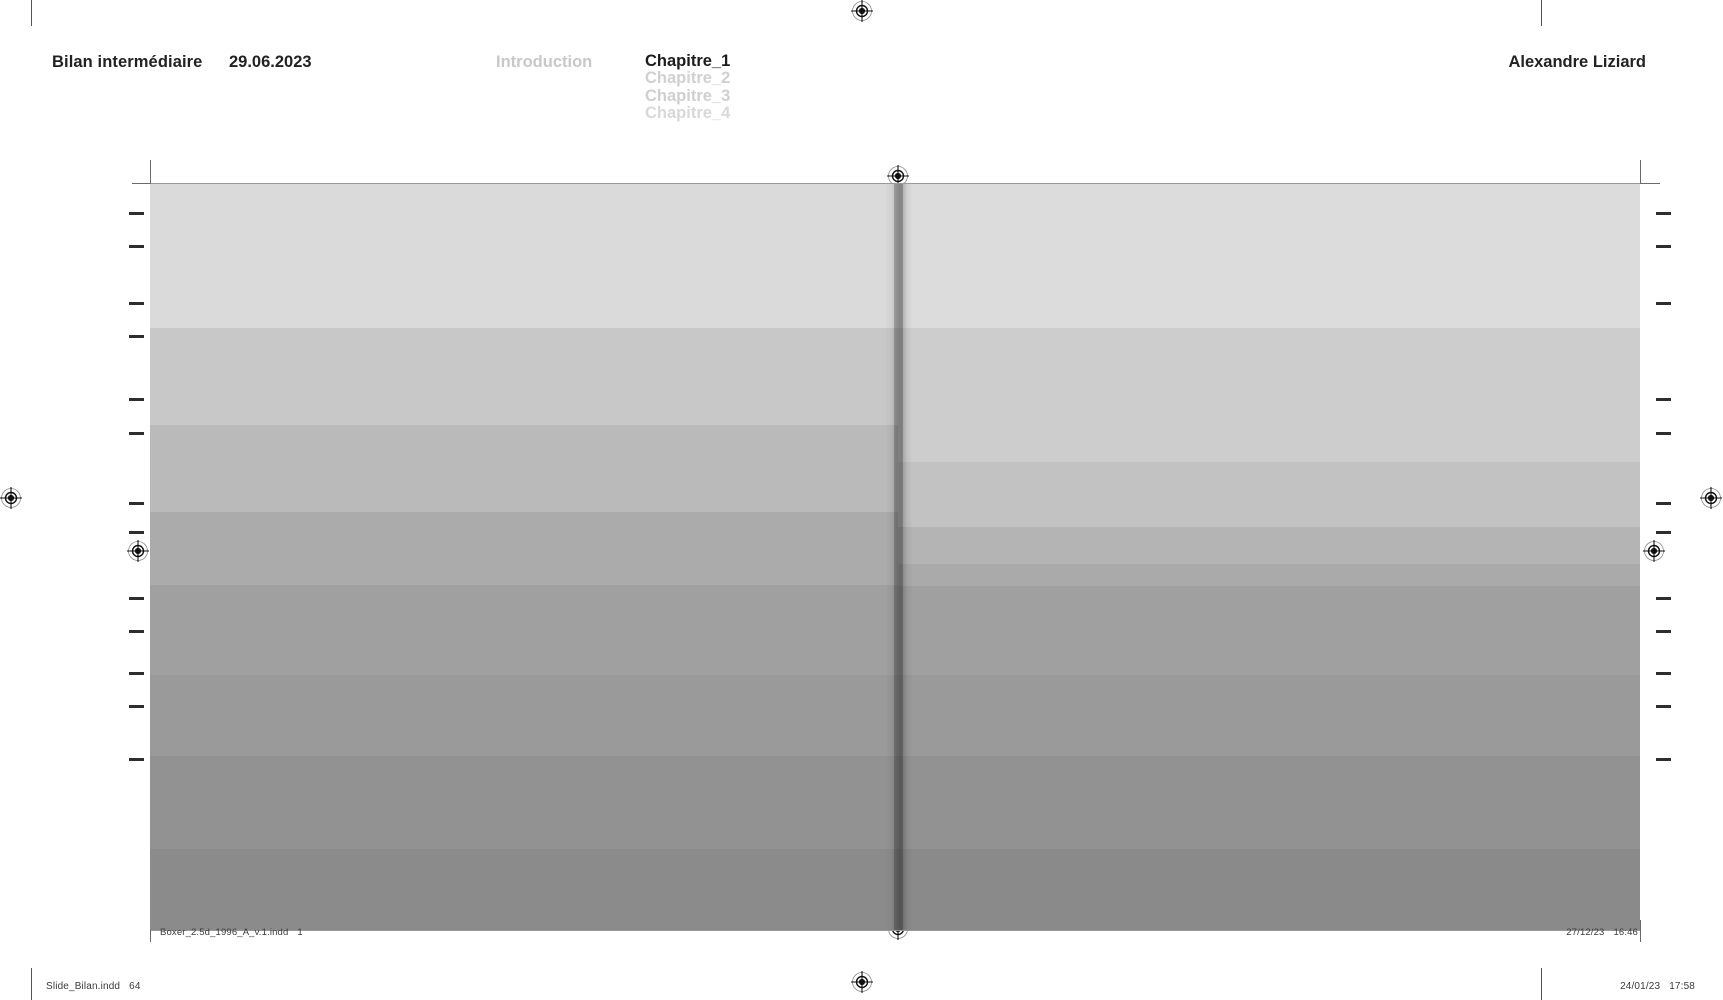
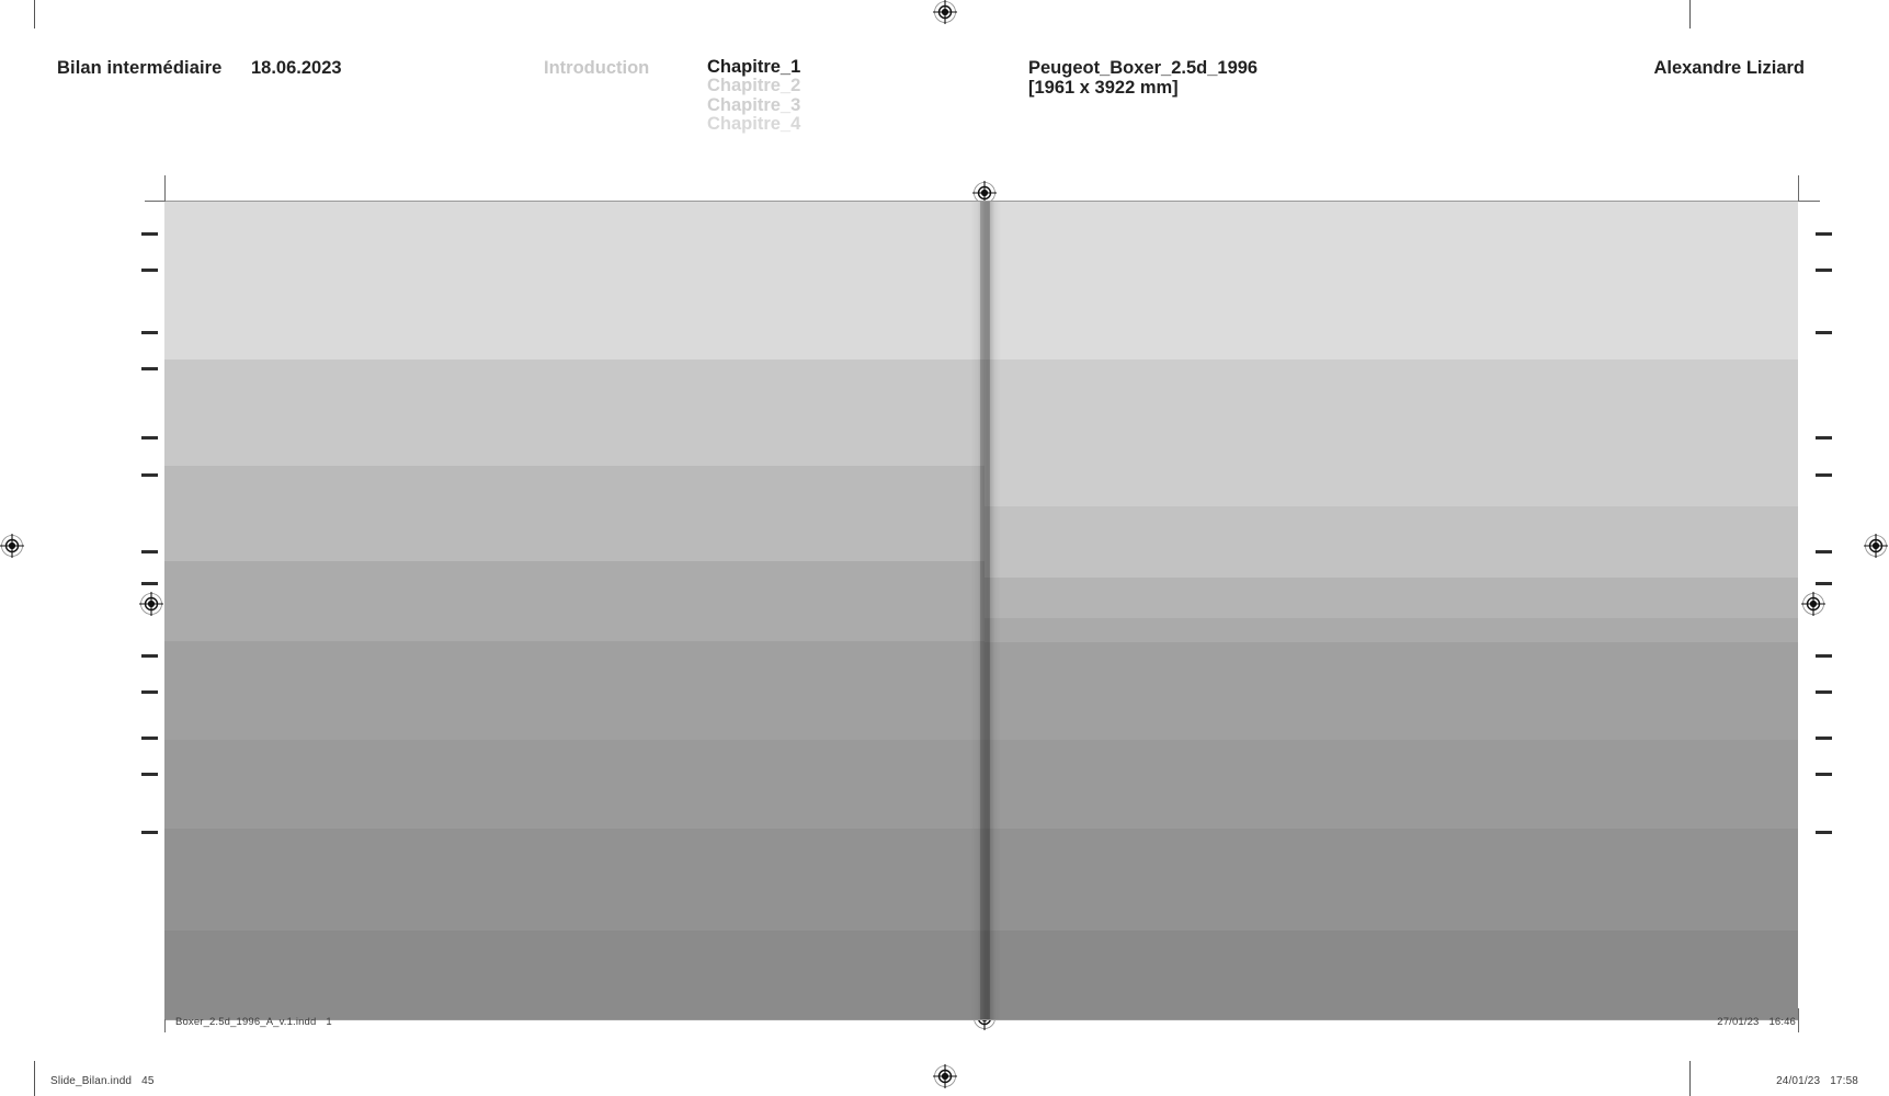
  Bilan intermédiaire
- 29.06.2023
+ 18.06.2023
  Introduction
  Chapitre_1
  Chapitre_2
  Chapitre_3
  Chapitre_4
+ Peugeot_Boxer_2.5d_1996
+ [1961 x 3922 mm]
  Alexandre Liziard
  Boxer_2.5d_1996_A_v.1.indd 1
- 27/12/23 16:46
+ 27/01/23 16:46
- Slide_Bilan.indd 64
+ Slide_Bilan.indd 45
  24/01/23 17:58
